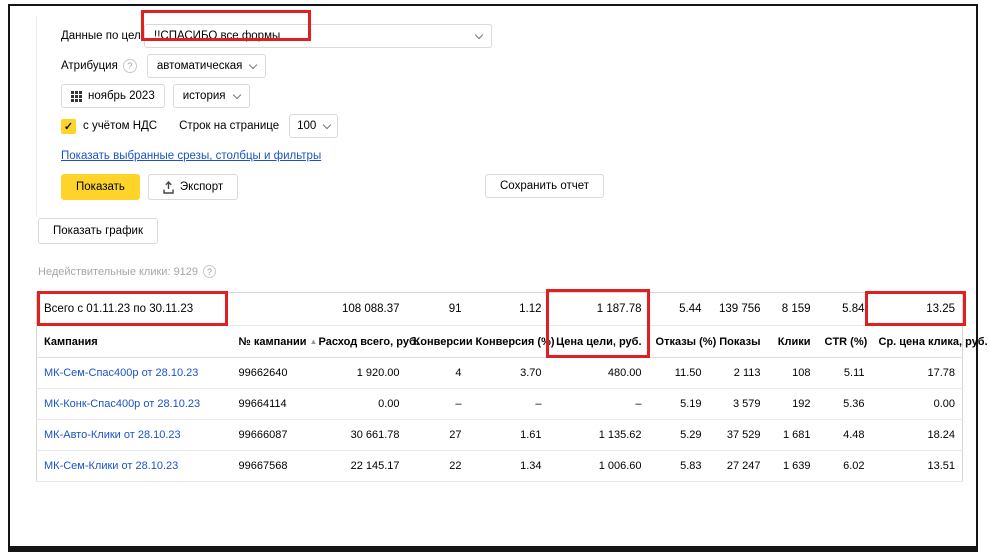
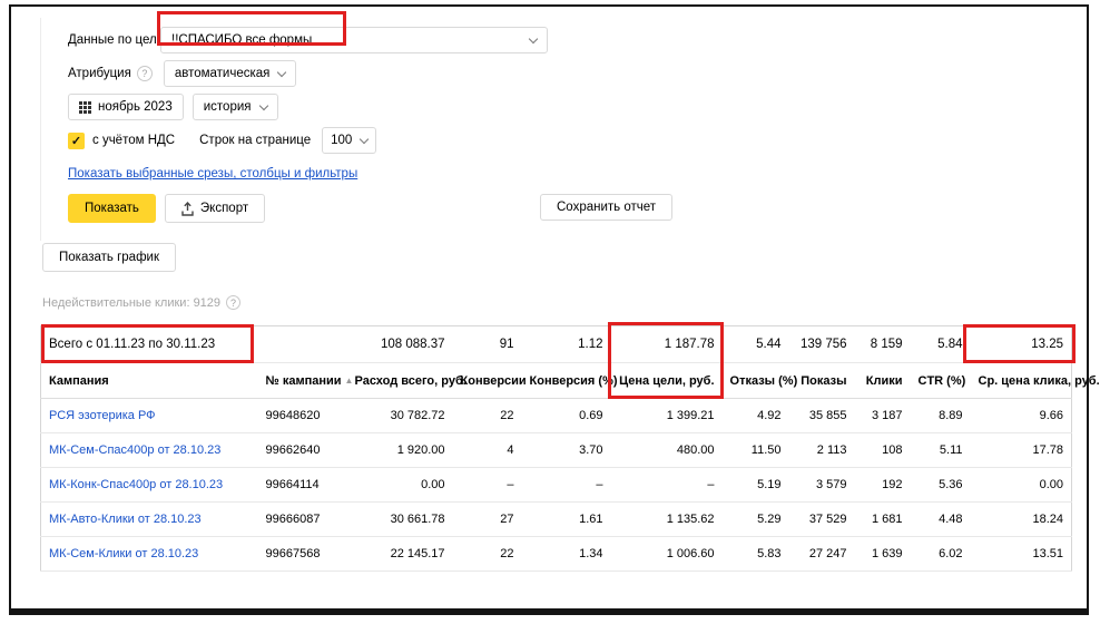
  Данные по цел
  !!СПАСИБО все формы
  Атрибуция
  ?
  автоматическая
  ноябрь 2023
  история
  ✓
  с учётом НДС
  Строк на странице
  100
  Показать выбранные срезы, столбцы и фильтры
  Показать
  Экспорт
  Сохранить отчет
  Показать график
  Недействительные клики: 9129
  ?
  Всего с 01.11.23 по 30.11.23	108 088.37	91	1.12	1 187.78	5.44	139 756	8 159	5.84	13.25
  Кампания	№ кампании ▲	Расход всего, руб.	Конверсии	Конверсия (%)	Цена цели, руб.	Отказы (%)	Показы	Клики	CTR (%)	Ср. цена клика, руб.
+ РСЯ эзотерика РФ	99648620	30 782.72	22	0.69	1 399.21	4.92	35 855	3 187	8.89	9.66
  МК-Сем-Спас400р от 28.10.23	99662640	1 920.00	4	3.70	480.00	11.50	2 113	108	5.11	17.78
  МК-Конк-Спас400р от 28.10.23	99664114	0.00	–	–	–	5.19	3 579	192	5.36	0.00
  МК-Авто-Клики от 28.10.23	99666087	30 661.78	27	1.61	1 135.62	5.29	37 529	1 681	4.48	18.24
  МК-Сем-Клики от 28.10.23	99667568	22 145.17	22	1.34	1 006.60	5.83	27 247	1 639	6.02	13.51
